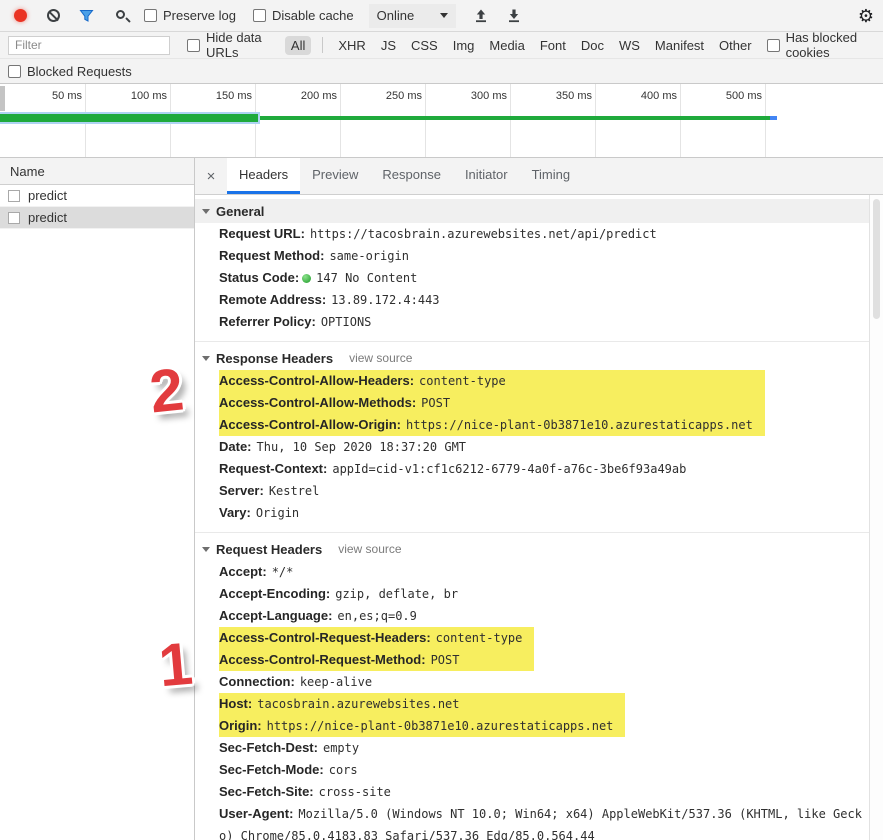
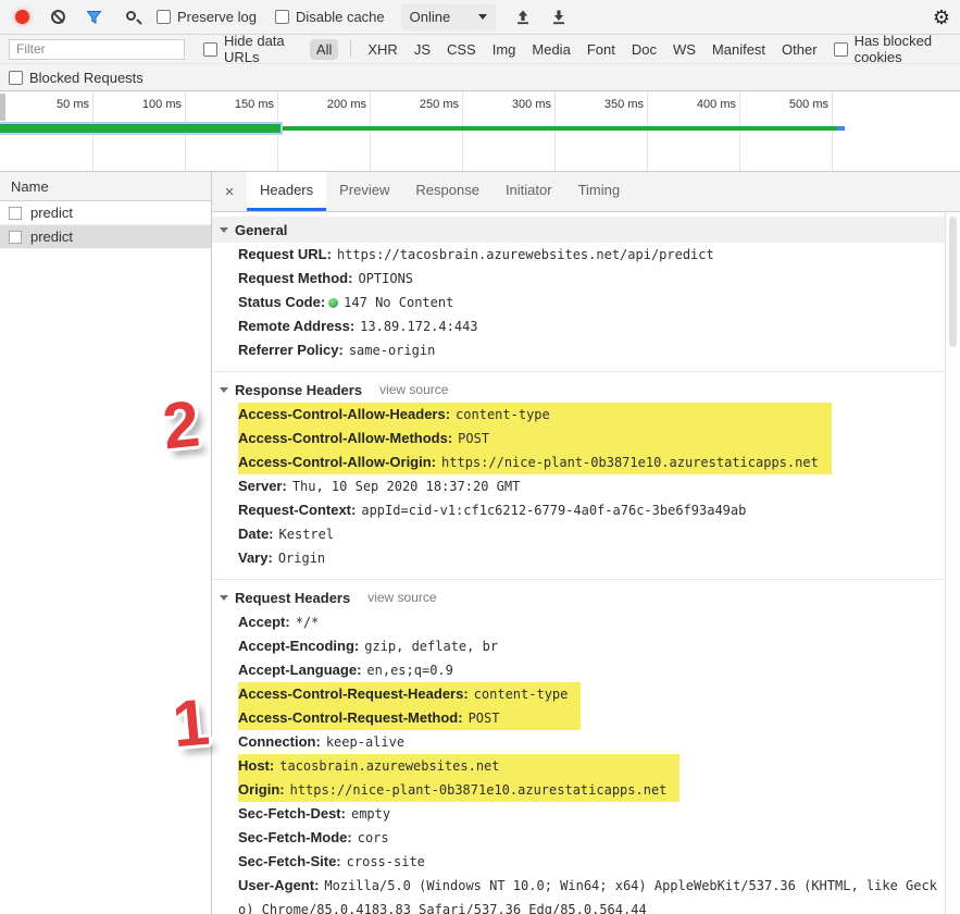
  Preserve log
  Disable cache
  Online
  ⚙
  Filter
  Hide data URLs
  All
  XHR
  JS
  CSS
  Img
  Media
  Font
  Doc
  WS
  Manifest
  Other
  Has blocked cookies
  Blocked Requests
  50 ms
  100 ms
  150 ms
  200 ms
  250 ms
  300 ms
  350 ms
  400 ms
  500 ms
  Name
  predict
  predict
  ×
  Headers
  Preview
  Response
  Initiator
  Timing
  General
  Request URL: https://tacosbrain.azurewebsites.net/api/predict
- Request Method: same-origin
+ Request Method: OPTIONS
  Status Code: 147 No Content
  Remote Address: 13.89.172.4:443
- Referrer Policy: OPTIONS
+ Referrer Policy: same-origin
  Response Headers
  view source
  Access-Control-Allow-Headers: content-type
  Access-Control-Allow-Methods: POST
  Access-Control-Allow-Origin: https://nice-plant-0b3871e10.azurestaticapps.net
- Date: Thu, 10 Sep 2020 18:37:20 GMT
+ Server: Thu, 10 Sep 2020 18:37:20 GMT
  Request-Context: appId=cid-v1:cf1c6212-6779-4a0f-a76c-3be6f93a49ab
- Server: Kestrel
+ Date: Kestrel
  Vary: Origin
  Request Headers
  view source
  Accept: */*
  Accept-Encoding: gzip, deflate, br
  Accept-Language: en,es;q=0.9
  Access-Control-Request-Headers: content-type
  Access-Control-Request-Method: POST
  Connection: keep-alive
  Host: tacosbrain.azurewebsites.net
  Origin: https://nice-plant-0b3871e10.azurestaticapps.net
  Sec-Fetch-Dest: empty
  Sec-Fetch-Mode: cors
  Sec-Fetch-Site: cross-site
  User-Agent: Mozilla/5.0 (Windows NT 10.0; Win64; x64) AppleWebKit/537.36 (KHTML, like Gecko) Chrome/85.0.4183.83 Safari/537.36 Edg/85.0.564.44
